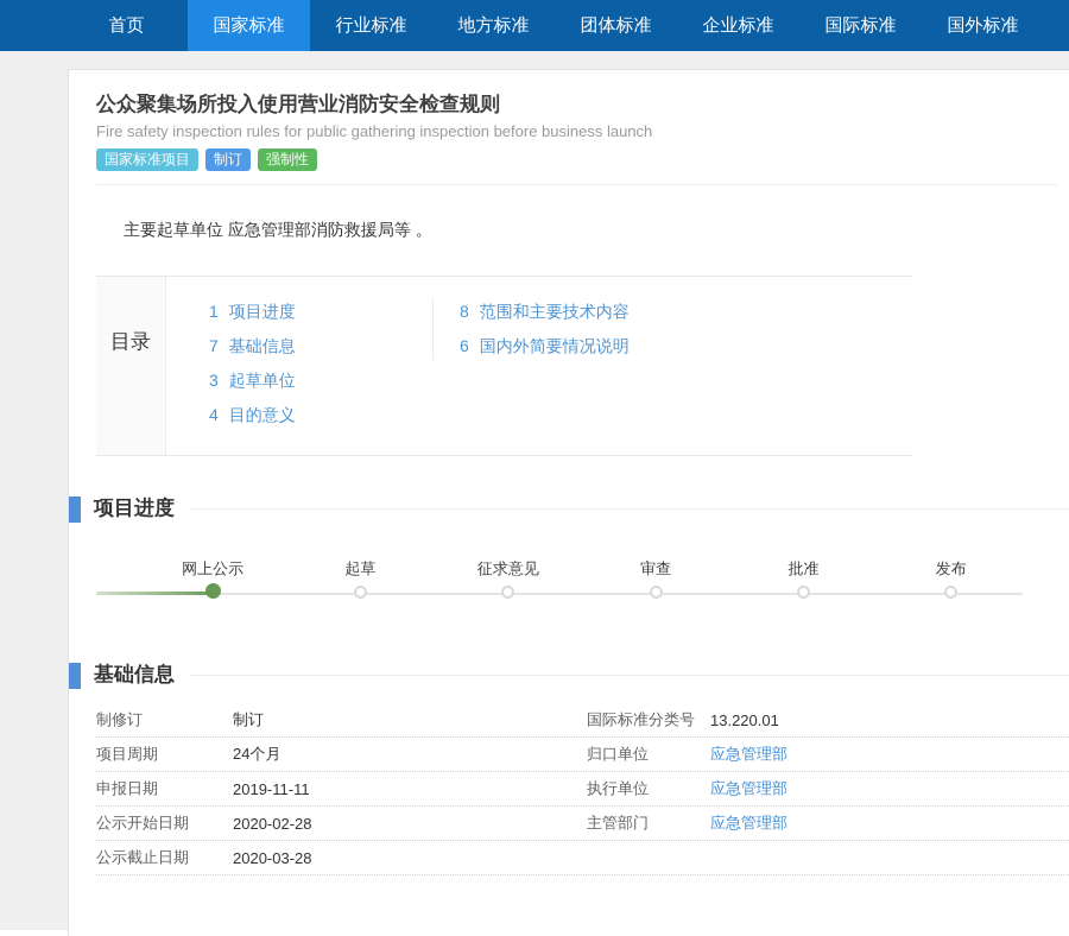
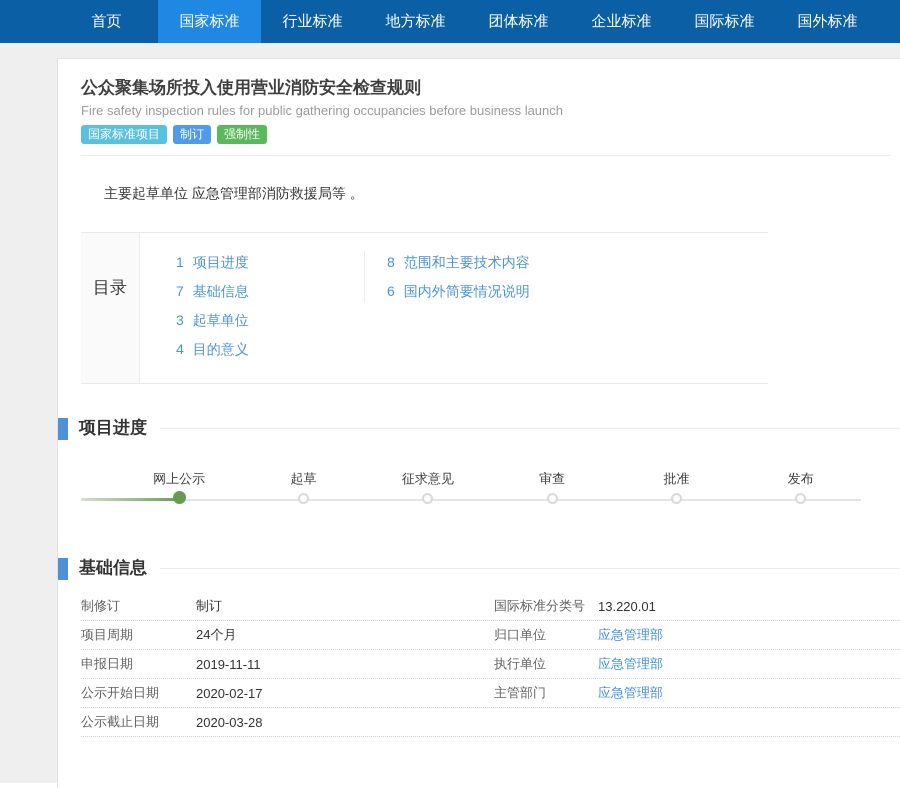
  首页
  国家标准
  行业标准
  地方标准
  团体标准
  企业标准
  国际标准
  国外标准
  公众聚集场所投入使用营业消防安全检查规则
- Fire safety inspection rules for public gathering inspection before business launch
+ Fire safety inspection rules for public gathering occupancies before business launch
  国家标准项目
  制订
  强制性
  主要起草单位 应急管理部消防救援局等 。
  目录
  1 项目进度
  7 基础信息
  3 起草单位
  4 目的意义
  8 范围和主要技术内容
  6 国内外简要情况说明
  项目进度
  网上公示
  起草
  征求意见
  审查
  批准
  发布
  基础信息
  制修订
  制订
  国际标准分类号
  13.220.01
  项目周期
  24个月
  归口单位
  应急管理部
  申报日期
  2019-11-11
  执行单位
  应急管理部
  公示开始日期
- 2020-02-28
+ 2020-02-17
  主管部门
  应急管理部
  公示截止日期
  2020-03-28
